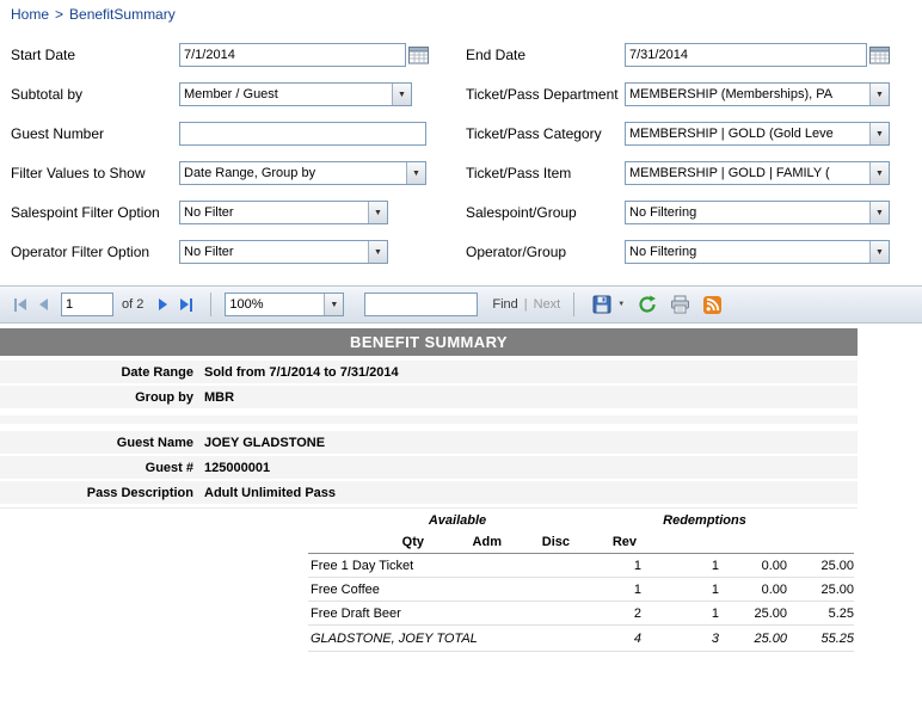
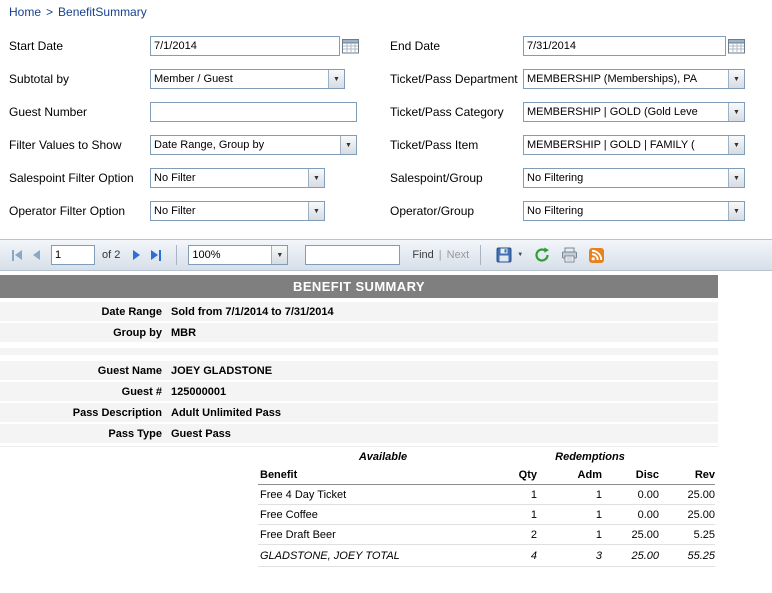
  Home
  >
  BenefitSummary
  Start Date
  7/1/2014
  End Date
  7/31/2014
  Subtotal by
  Member / Guest
  Ticket/Pass Department
  MEMBERSHIP (Memberships), PA
  Guest Number
  Ticket/Pass Category
  MEMBERSHIP | GOLD (Gold Leve
  Filter Values to Show
  Date Range, Group by
  Ticket/Pass Item
  MEMBERSHIP | GOLD | FAMILY (
  Salespoint Filter Option
  No Filter
  Salespoint/Group
  No Filtering
  Operator Filter Option
  No Filter
  Operator/Group
  No Filtering
  1
  of 2
  100%
  Find
  |
  Next
  BENEFIT SUMMARY
  Date Range
  Sold from 7/1/2014 to 7/31/2014
  Group by
  MBR
  Guest Name
  JOEY GLADSTONE
  Guest #
  125000001
  Pass Description
  Adult Unlimited Pass
+ Pass Type
+ Guest Pass
  Available
  Redemptions
+ Benefit
  Qty
  Adm
  Disc
  Rev
- Free 1 Day Ticket
+ Free 4 Day Ticket
  1
  1
  0.00
  25.00
  Free Coffee
  1
  1
  0.00
  25.00
  Free Draft Beer
  2
  1
  25.00
  5.25
  GLADSTONE, JOEY TOTAL
  4
  3
  25.00
  55.25
